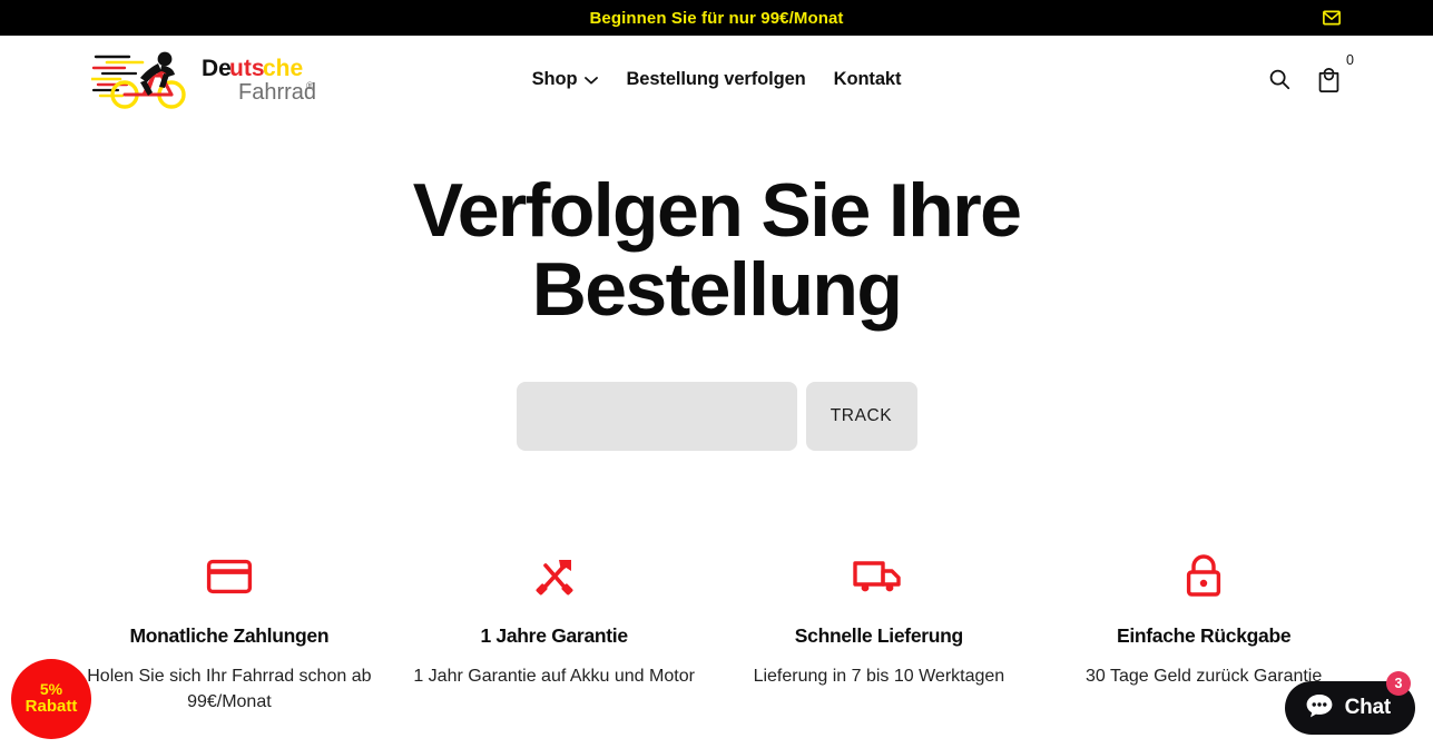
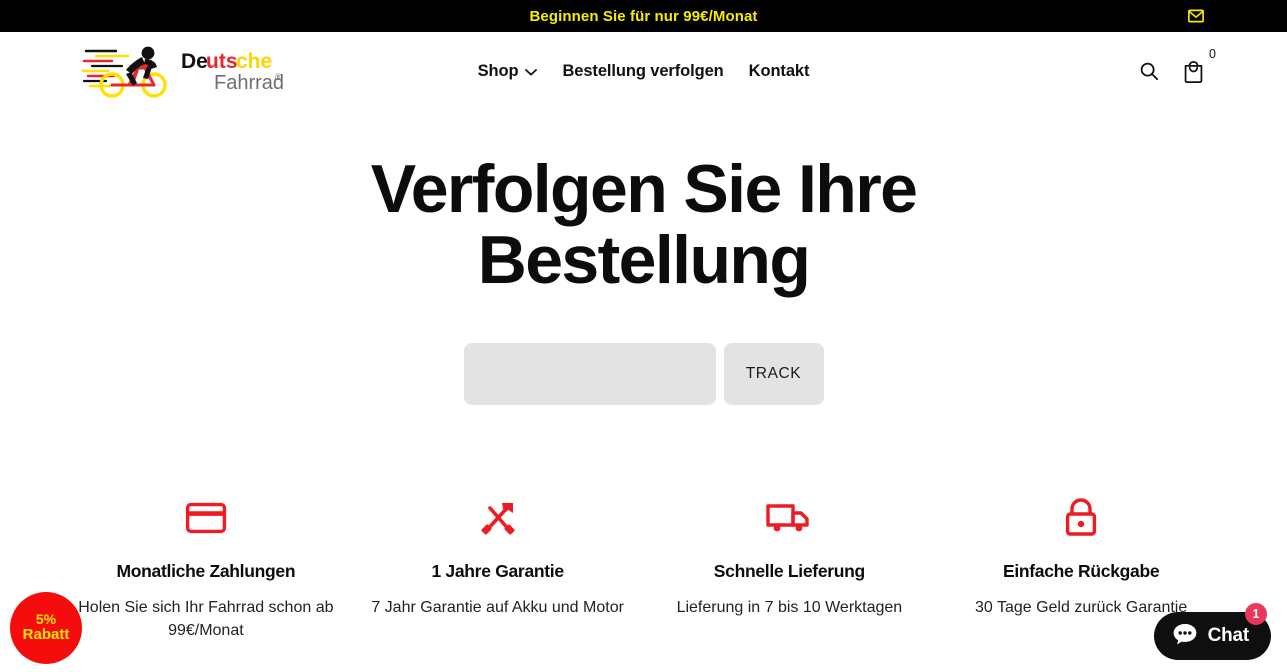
  Beginnen Sie für nur 99€/Monat
  De
  uts
  che
  Fahrrad
  ®
  Shop
  Bestellung verfolgen
  Kontakt
  0
  Verfolgen Sie Ihre
  Bestellung
  TRACK
  Monatliche Zahlungen
  Holen Sie sich Ihr Fahrrad schon ab 99€/Monat
  1 Jahre Garantie
- 1 Jahr Garantie auf Akku und Motor
+ 7 Jahr Garantie auf Akku und Motor
  Schnelle Lieferung
  Lieferung in 7 bis 10 Werktagen
  Einfache Rückgabe
  30 Tage Geld zurück Garantie
  5%
  Rabatt
  Chat
- 3
+ 1
